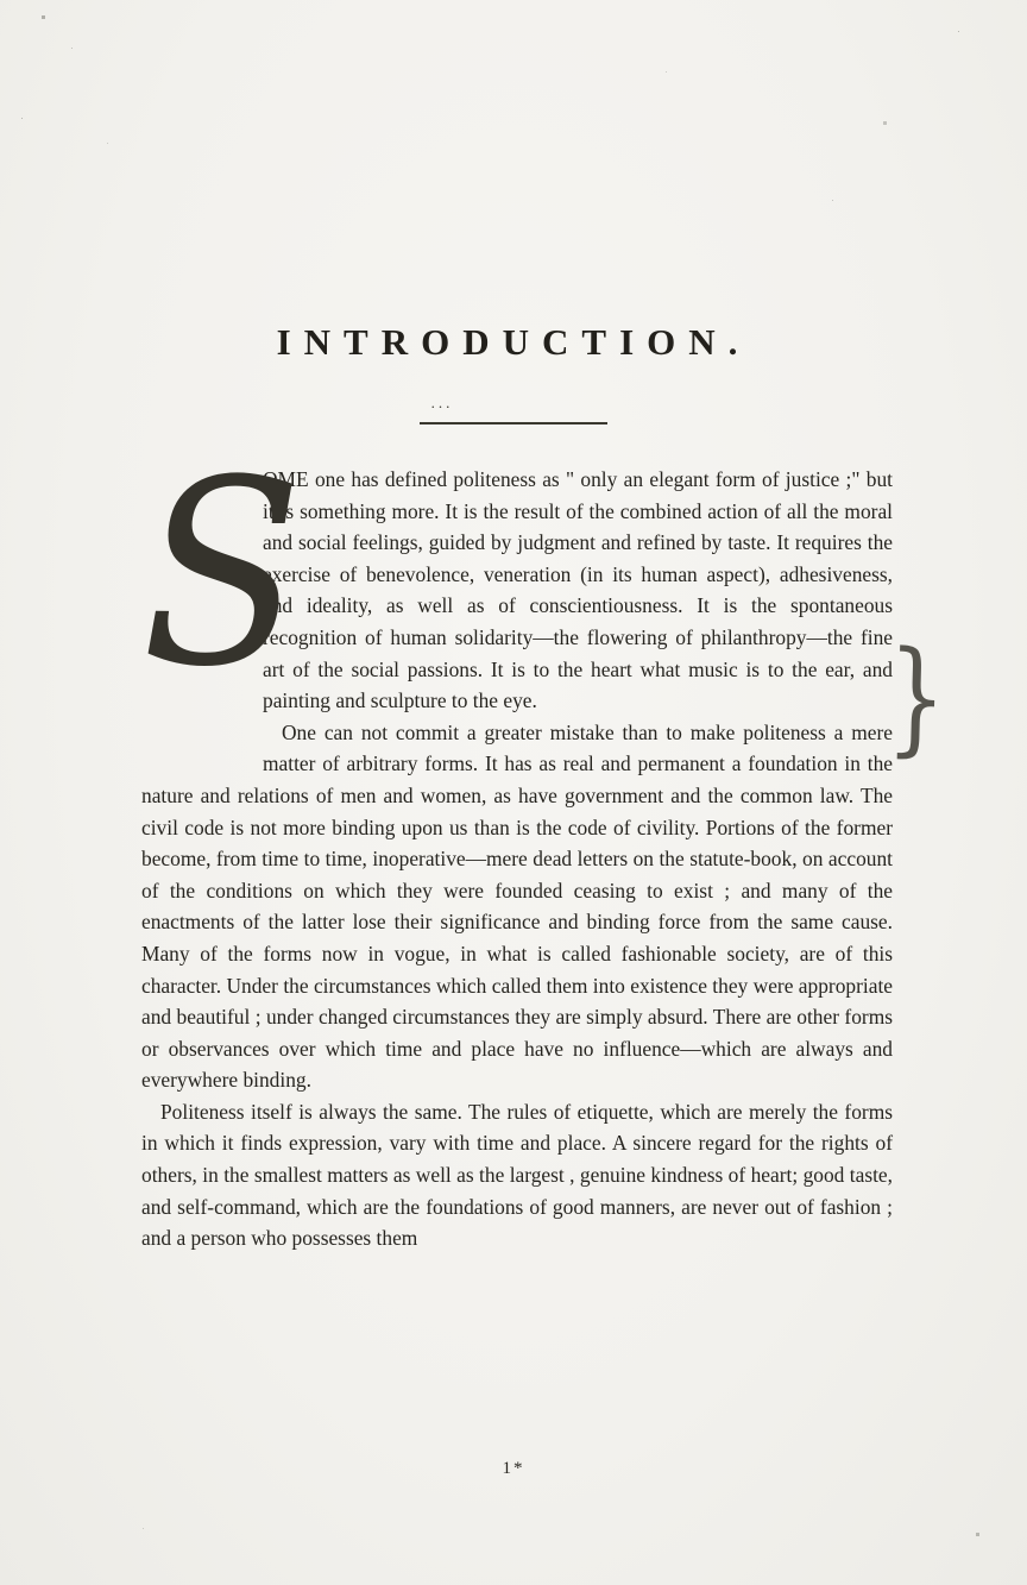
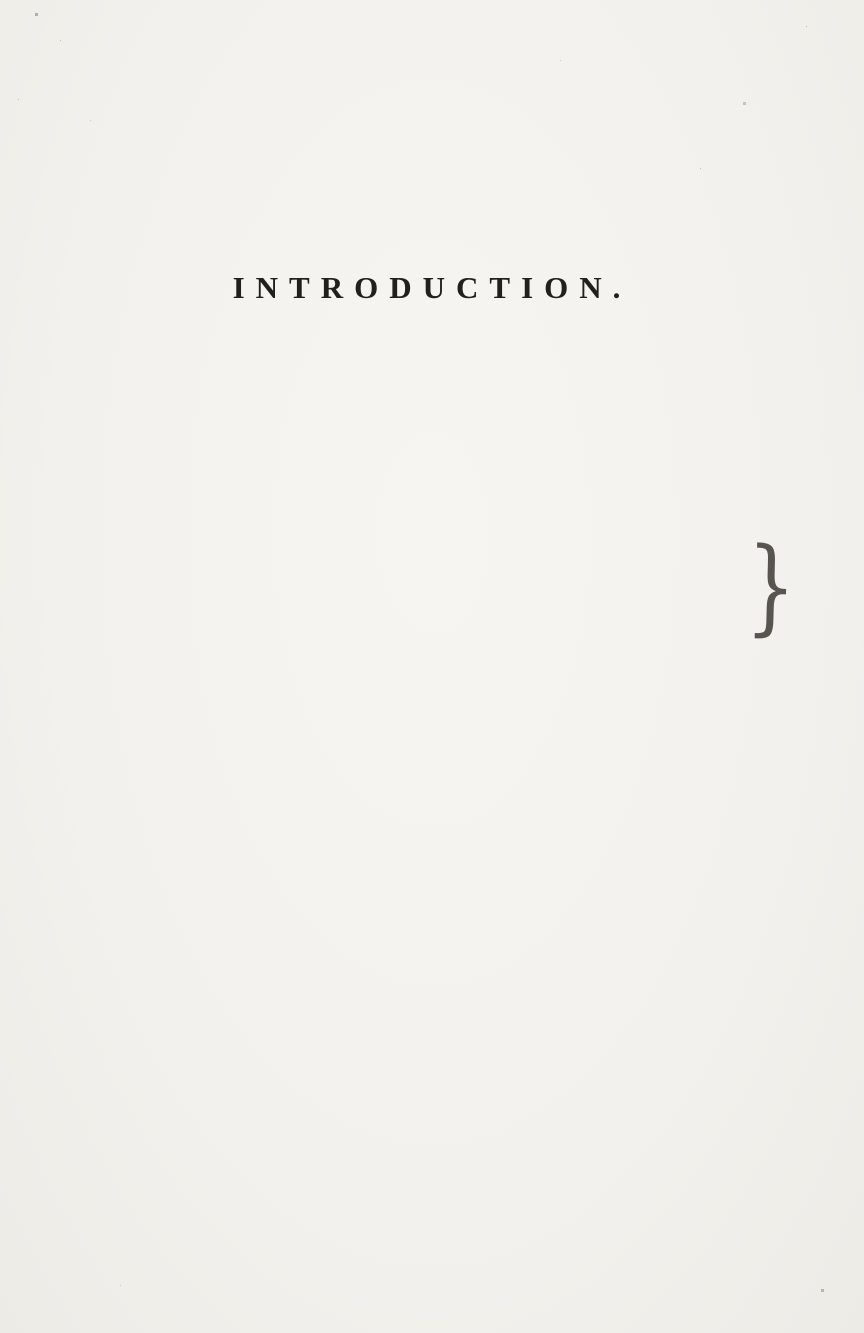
  INTRODUCTION.
- ...
- S
- OME one has defined politeness as " only an elegant form of justice ;" but it is something more. It is the result of the combined action of all the moral and social feelings, guided by judgment and refined by taste. It requires the exercise of benevolence, veneration (in its human aspect), adhesiveness, and ideality, as well as of conscientiousness. It is the spontaneous recognition of human solidarity—the flowering of philanthropy—the fine art of the social passions. It is to the heart what music is to the ear, and painting and sculpture to the eye.
- One can not commit a greater mistake than to make politeness a mere matter of arbitrary forms. It has as real and permanent a foundation in the nature and relations of men and women, as have government and the common law. The civil code is not more binding upon us than is the code of civility. Portions of the former become, from time to time, inoperative—mere dead letters on the statute-book, on account of the conditions on which they were founded ceasing to exist ; and many of the enactments of the latter lose their significance and binding force from the same cause. Many of the forms now in vogue, in what is called fashionable society, are of this character. Under the circumstances which called them into existence they were appropriate and beautiful ; under changed circumstances they are simply absurd. There are other forms or observances over which time and place have no influence—which are always and everywhere binding.
- Politeness itself is always the same. The rules of etiquette, which are merely the forms in which it finds expression, vary with time and place. A sincere regard for the rights of others, in the smallest matters as well as the largest , genuine kindness of heart; good taste, and self-command, which are the foundations of good manners, are never out of fashion ; and a person who possesses them
- 1*
